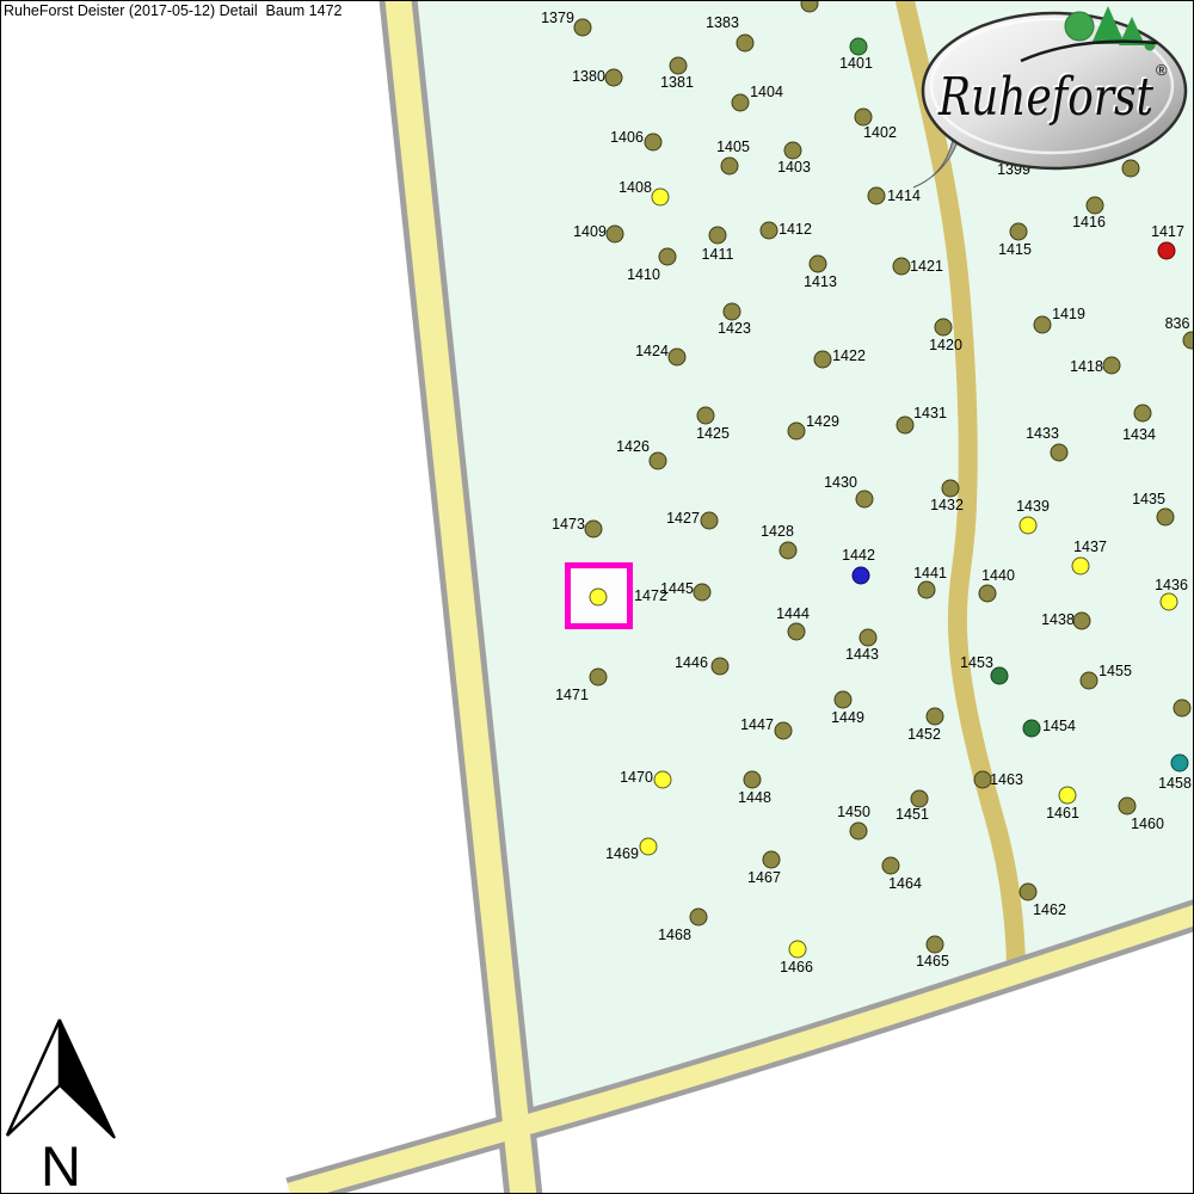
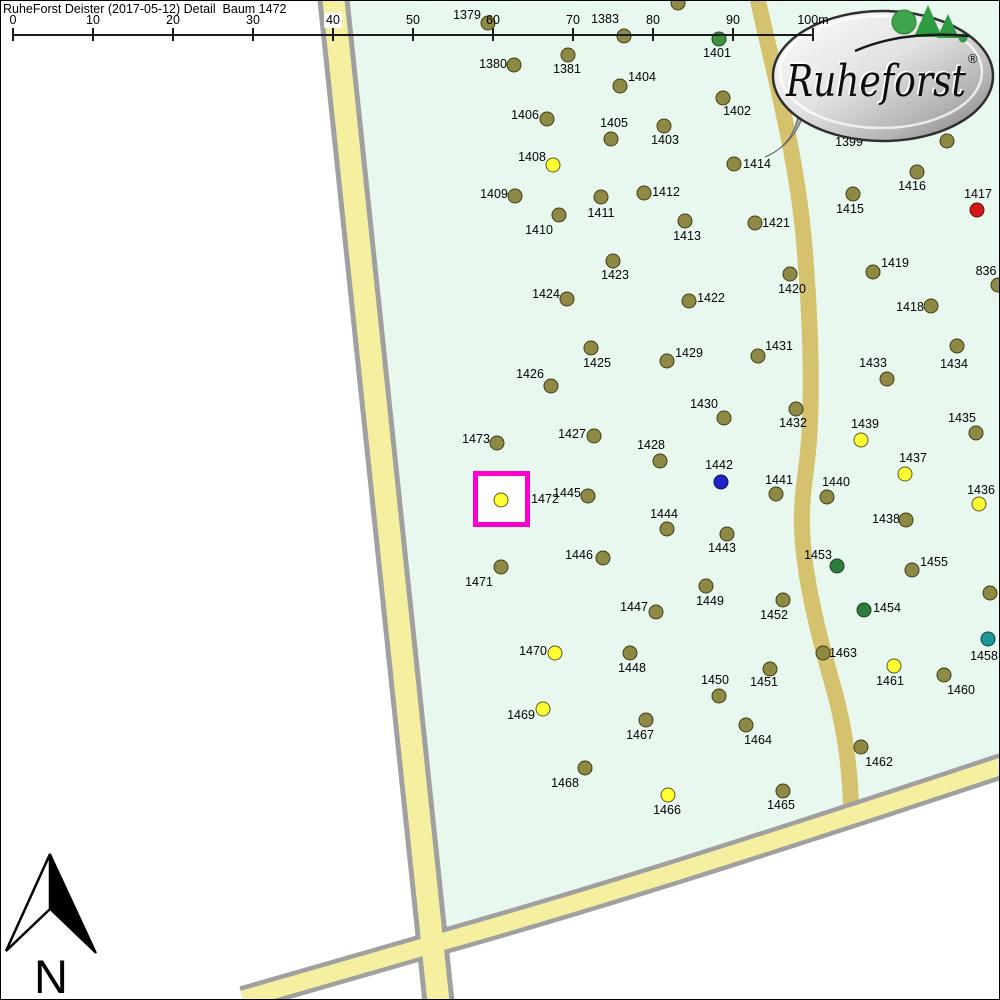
  1379
  1383
  1401
  1380
  1381
  1404
  1402
  1406
  1405
  1403
  1408
  1414
  1416
  1415
  1417
  1409
  1412
  1411
  1410
  1413
  1421
  1423
  1419
  836
  1424
  1422
  1420
  1418
  1434
  1433
  1425
  1429
  1431
  1426
  1430
  1432
  1435
  1439
  1473
  1427
  1428
  1437
  1442
  1441
  1440
  1436
  1472
  1445
  1444
  1443
  1438
  1446
  1453
  1455
  1471
  1454
  1449
  1447
  1452
  1458
  1463
  1470
  1448
  1451
  1450
  1461
  1460
  1469
  1467
  1464
  1462
  1468
  1466
  1465
  1399
  Ruheforst
  ®
+ 0
+ 10
+ 20
+ 30
+ 40
+ 50
+ 60
+ 70
+ 80
+ 90
+ 100m
  RuheForst Deister (2017-05-12) Detail Baum 1472
  N
